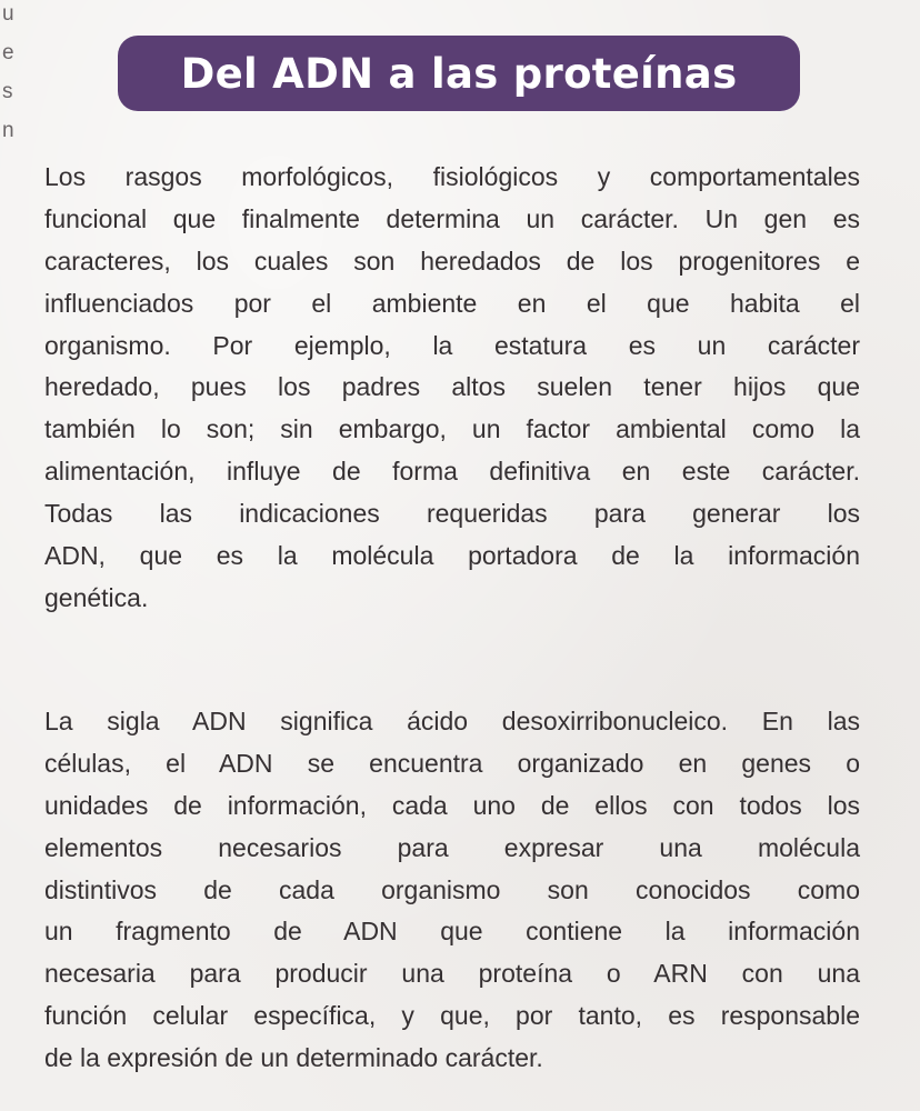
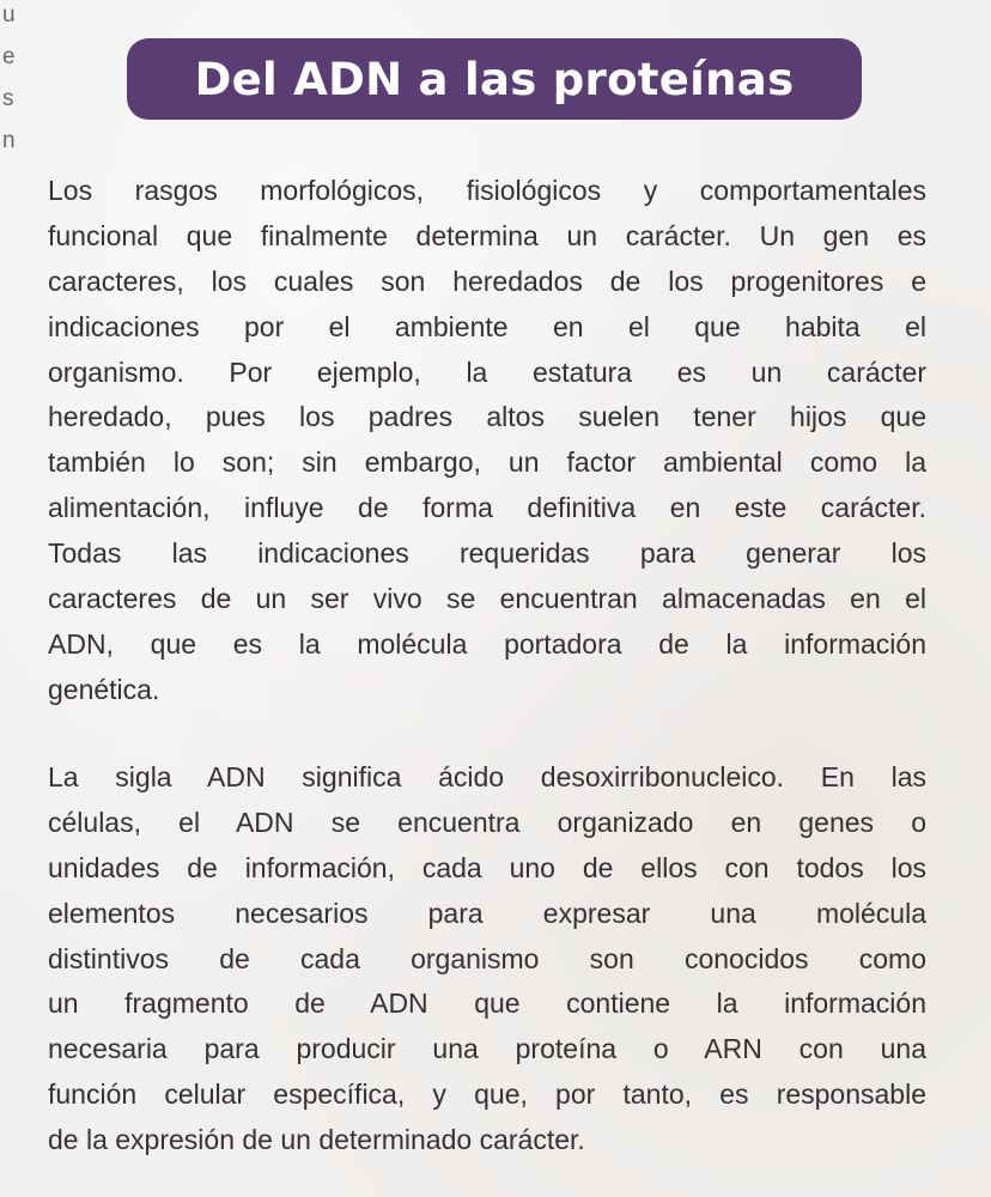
  u
  e
  s
  n
  Del ADN a las proteínas
  Los rasgos morfológicos, fisiológicos y comportamentales
  funcional que finalmente determina un carácter. Un gen es
  caracteres, los cuales son heredados de los progenitores e
- influenciados por el ambiente en el que habita el
+ indicaciones por el ambiente en el que habita el
  organismo. Por ejemplo, la estatura es un carácter
  heredado, pues los padres altos suelen tener hijos que
  también lo son; sin embargo, un factor ambiental como la
  alimentación, influye de forma definitiva en este carácter.
  Todas las indicaciones requeridas para generar los
+ caracteres de un ser vivo se encuentran almacenadas en el
  ADN, que es la molécula portadora de la información
  genética.
  La sigla ADN significa ácido desoxirribonucleico. En las
  células, el ADN se encuentra organizado en genes o
  unidades de información, cada uno de ellos con todos los
  elementos necesarios para expresar una molécula
  distintivos de cada organismo son conocidos como
  un fragmento de ADN que contiene la información
  necesaria para producir una proteína o ARN con una
  función celular específica, y que, por tanto, es responsable
  de la expresión de un determinado carácter.
